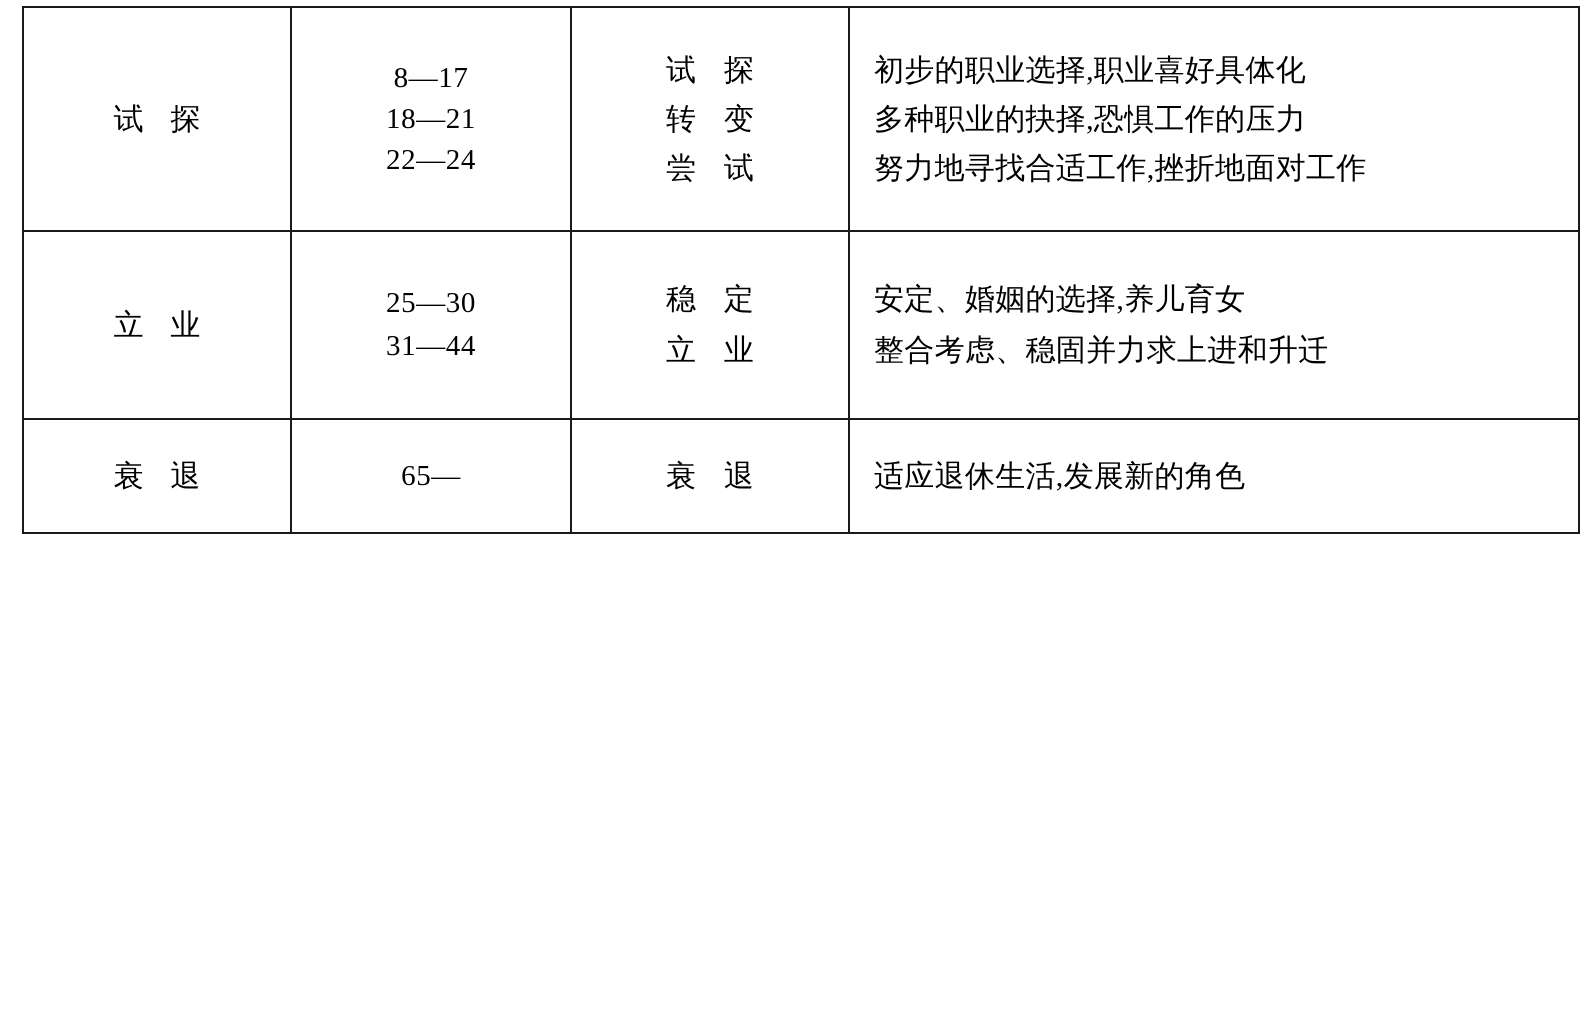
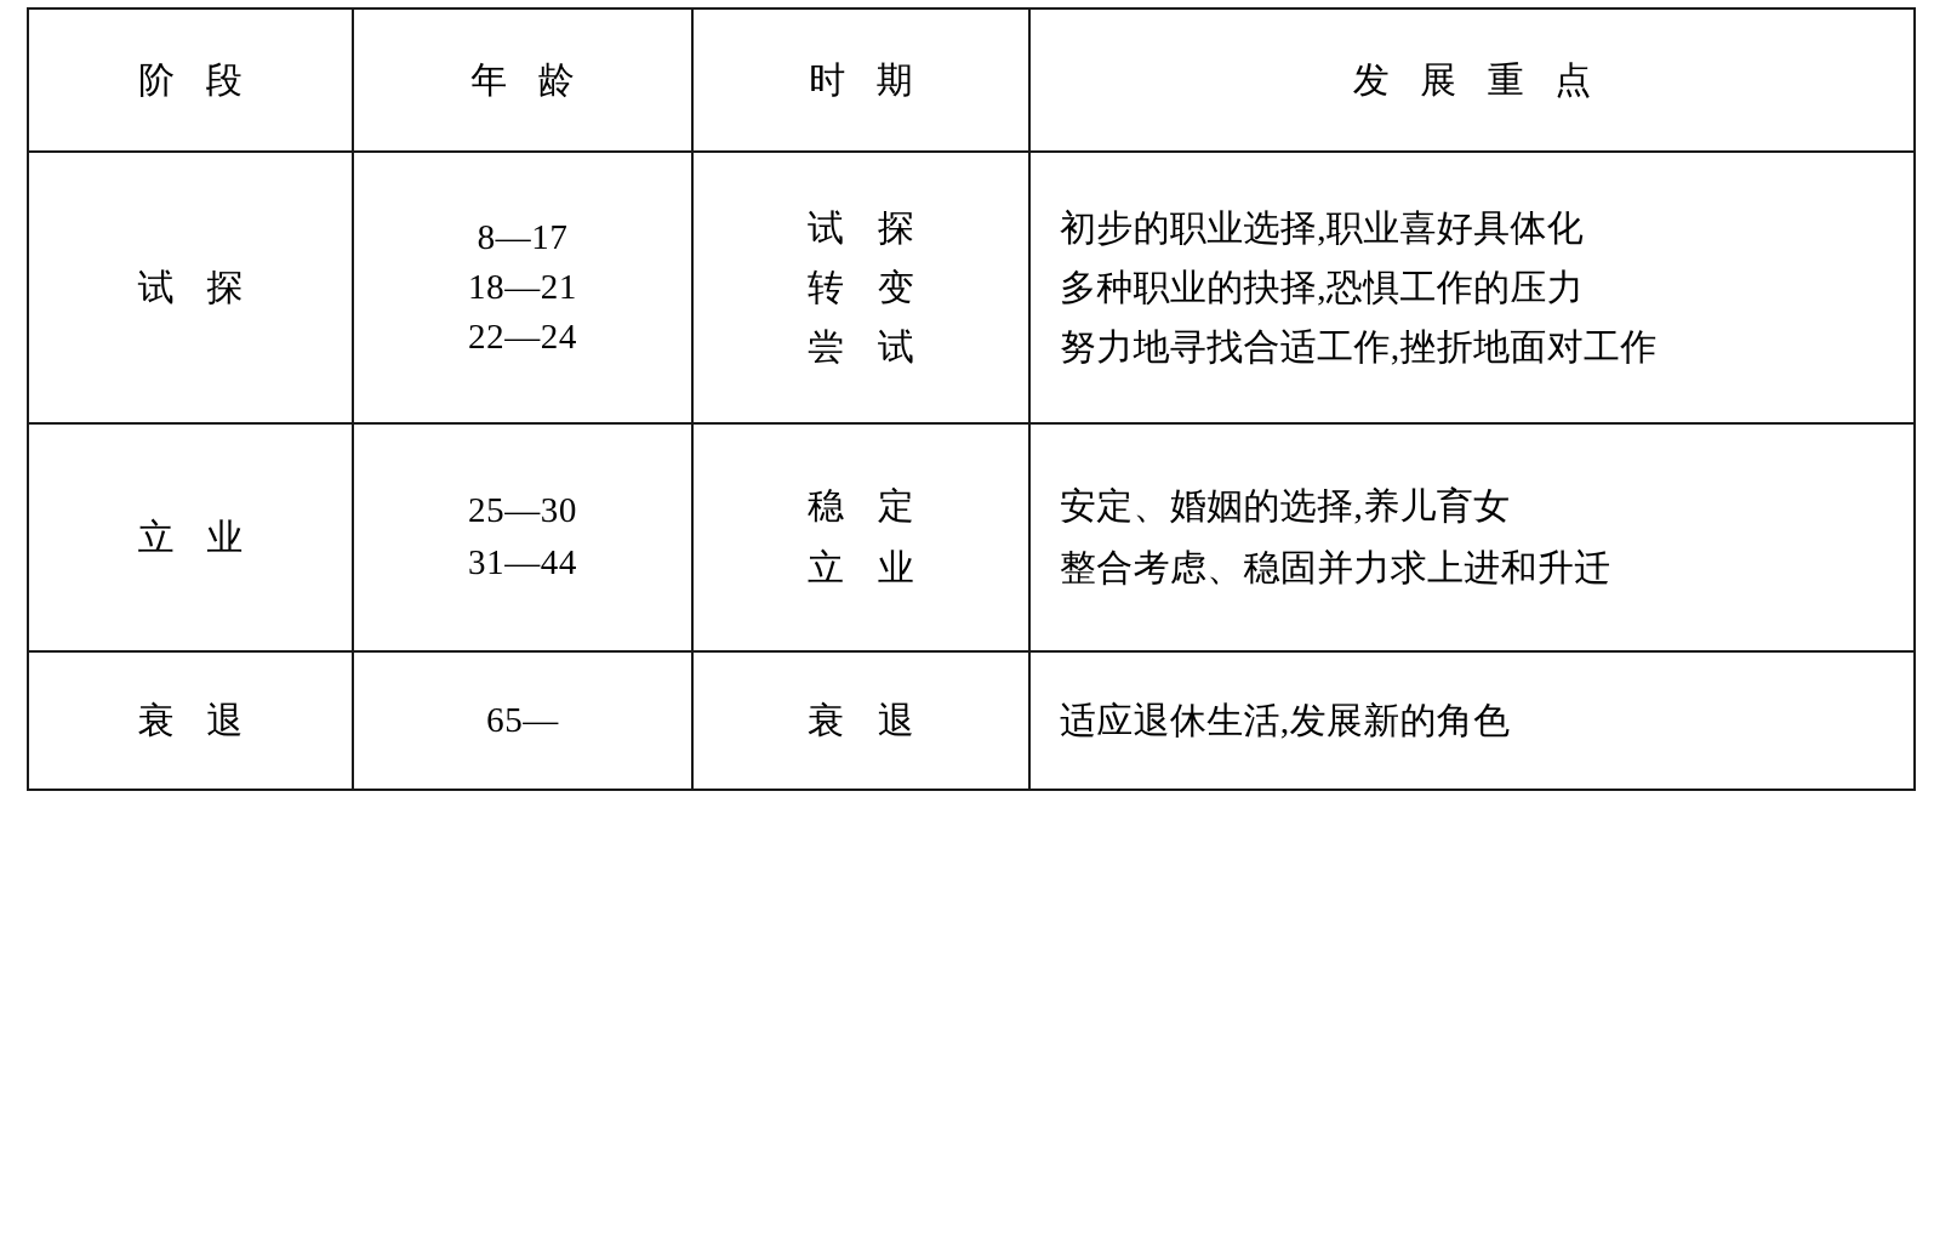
+ 阶 段	年 龄	时 期	发 展 重 点
  试 探	8—17 18—21 22—24	试 探 转 变 尝 试	初步的职业选择,职业喜好具体化 多种职业的抉择,恐惧工作的压力 努力地寻找合适工作,挫折地面对工作
  立 业	25—30 31—44	稳 定 立 业	安定、婚姻的选择,养儿育女 整合考虑、稳固并力求上进和升迁
  衰 退	65—	衰 退	适应退休生活,发展新的角色
